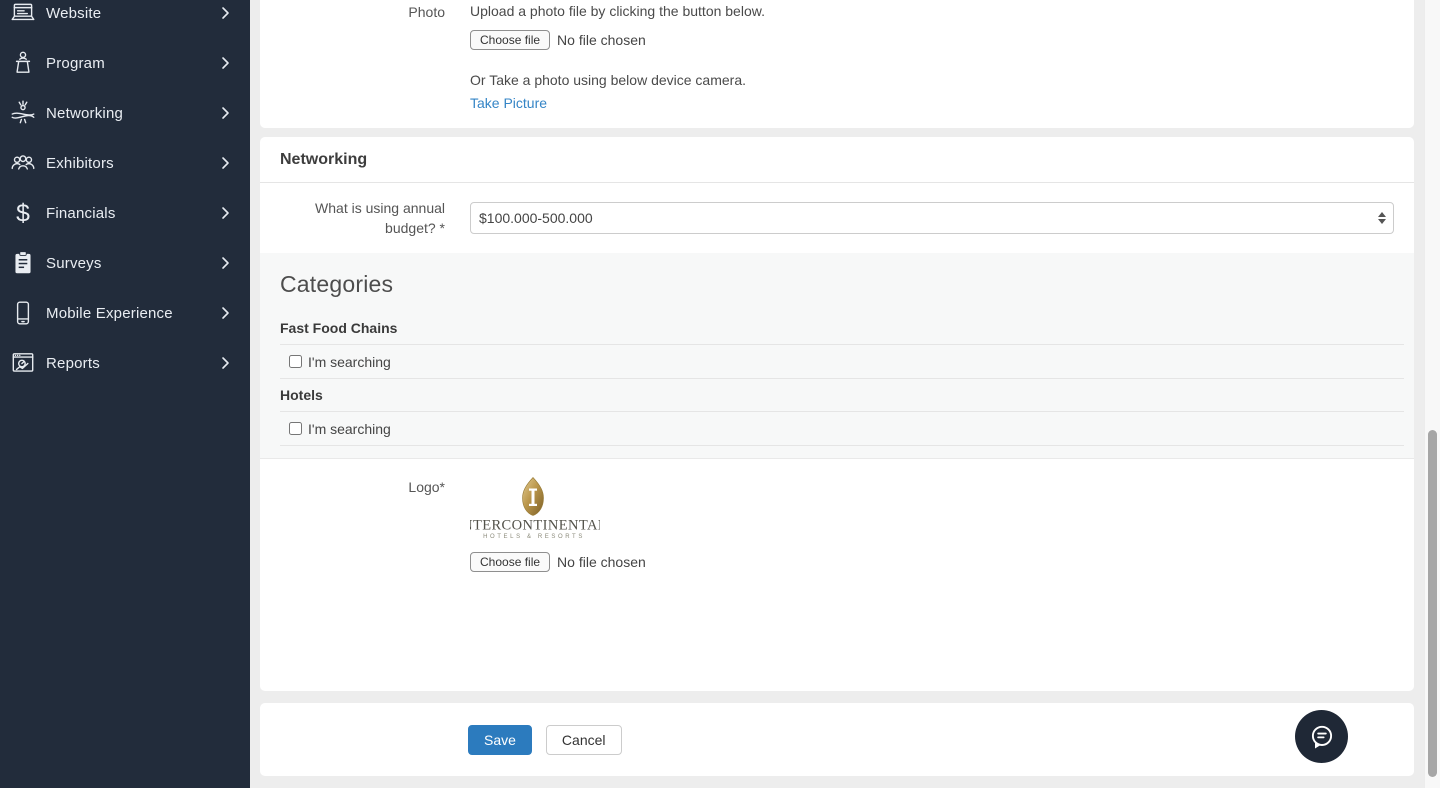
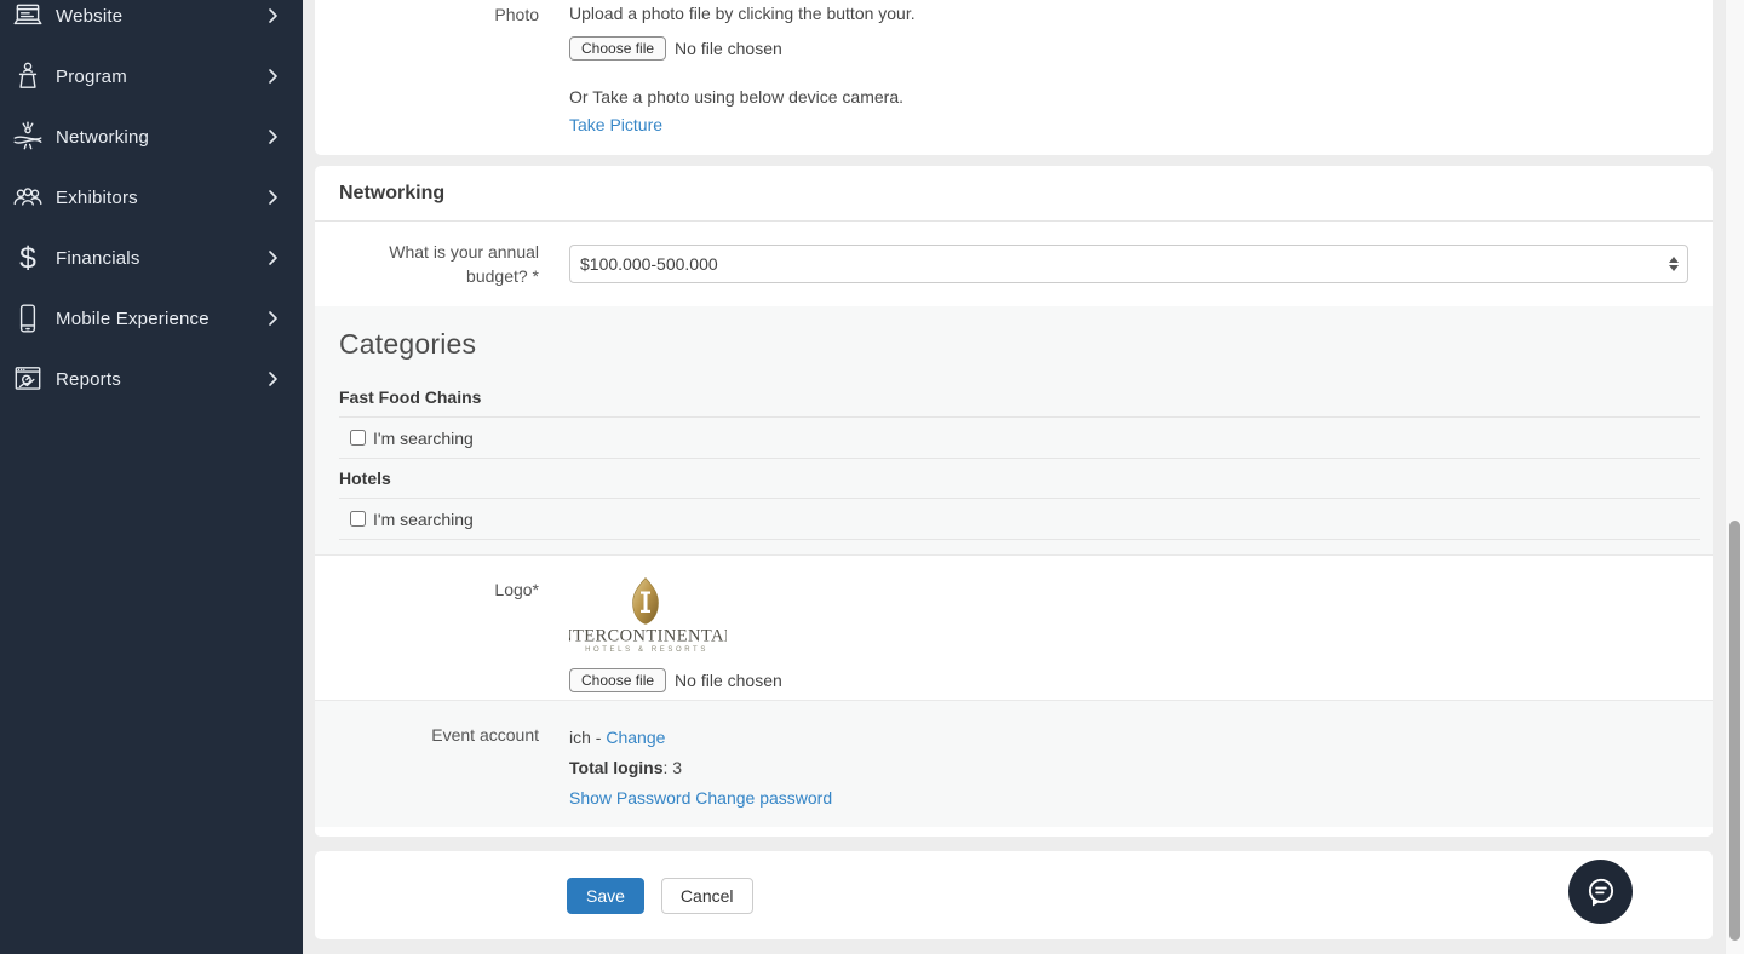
  Website
  Program
  Networking
  Exhibitors
  $
  Financials
- Surveys
  Mobile Experience
  Reports
  Photo
- Upload a photo file by clicking the button below.
+ Upload a photo file by clicking the button your.
  Choose file
  No file chosen
  Or Take a photo using below device camera.
  Take Picture
  Networking
- What is using annual budget? *
+ What is your annual budget? *
  $100.000-500.000
  Categories
  Fast Food Chains
  I'm searching
  Hotels
  I'm searching
  Logo*
  TERCONTINENTA
  Choose file
  No file chosen
+ Event account
+ ich - Change
+ Total logins: 3
+ Show Password Change password
  Save
  Cancel
